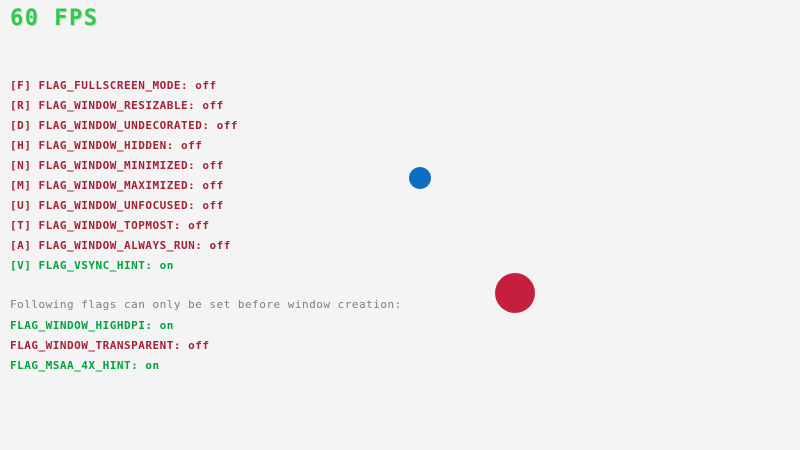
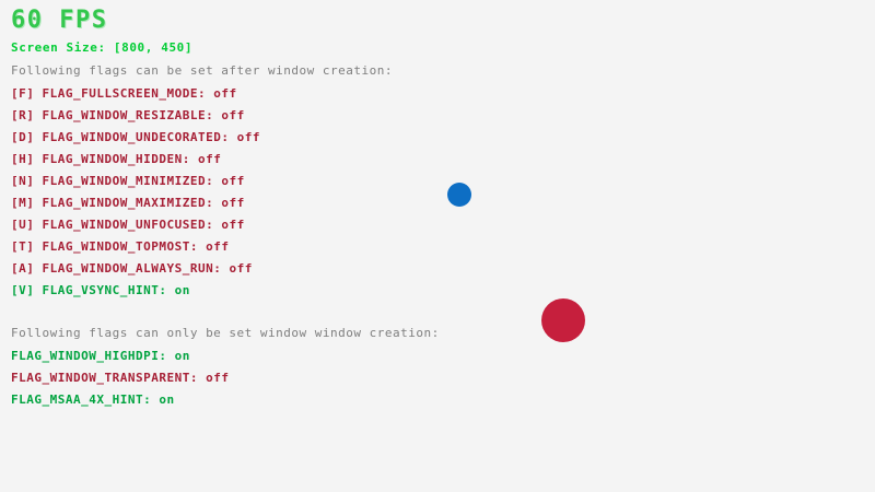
  60 FPS
+ Screen Size: [800, 450]
+ Following flags can be set after window creation:
  [F] FLAG_FULLSCREEN_MODE: off
  [R] FLAG_WINDOW_RESIZABLE: off
  [D] FLAG_WINDOW_UNDECORATED: off
  [H] FLAG_WINDOW_HIDDEN: off
  [N] FLAG_WINDOW_MINIMIZED: off
  [M] FLAG_WINDOW_MAXIMIZED: off
  [U] FLAG_WINDOW_UNFOCUSED: off
  [T] FLAG_WINDOW_TOPMOST: off
  [A] FLAG_WINDOW_ALWAYS_RUN: off
  [V] FLAG_VSYNC_HINT: on
- Following flags can only be set before window creation:
+ Following flags can only be set window window creation:
  FLAG_WINDOW_HIGHDPI: on
  FLAG_WINDOW_TRANSPARENT: off
  FLAG_MSAA_4X_HINT: on
